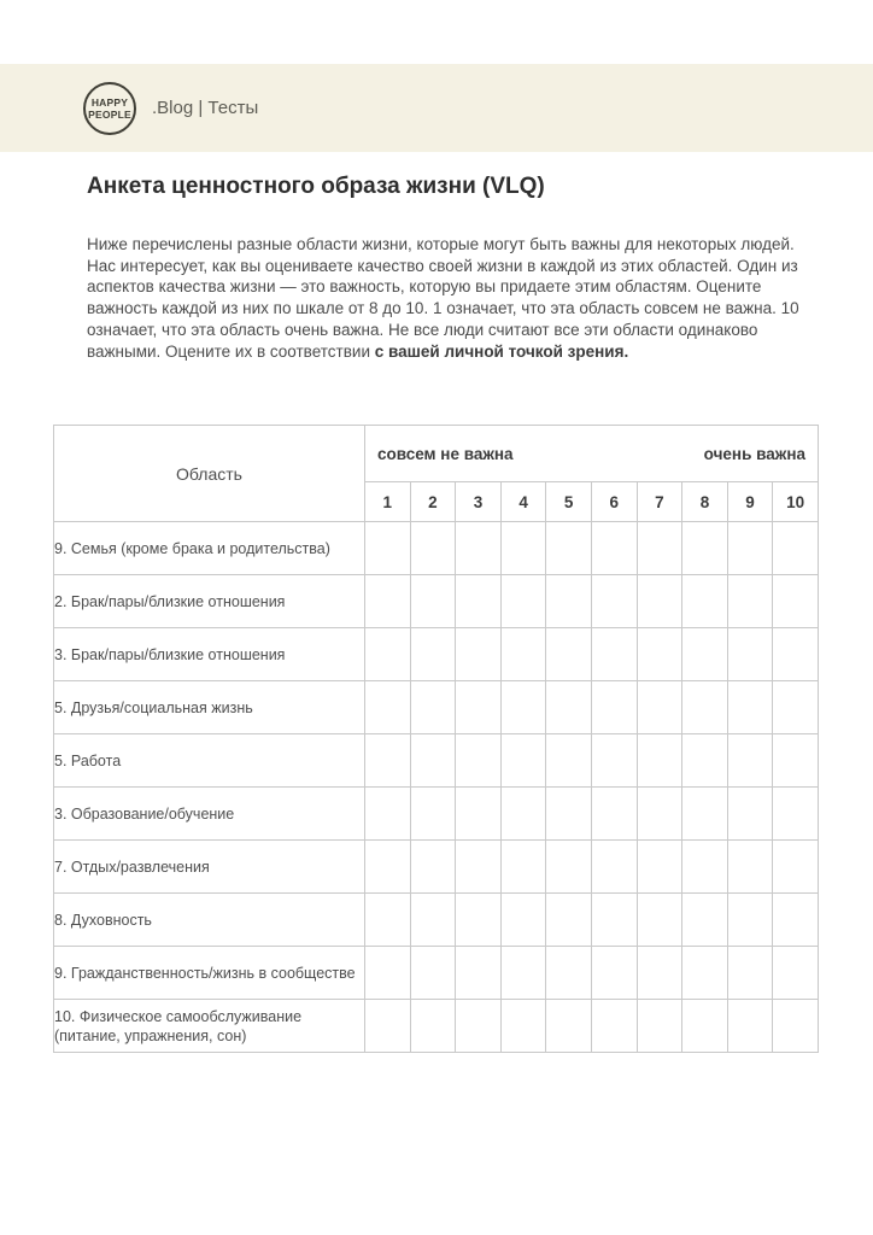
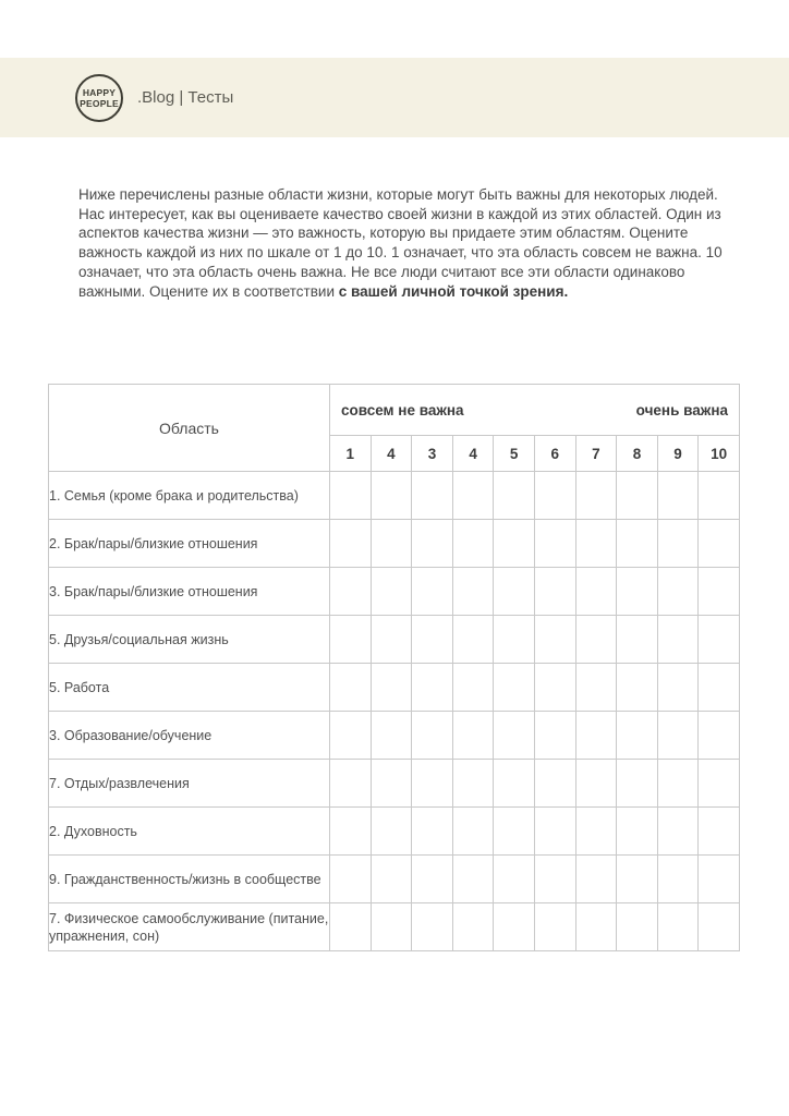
  HAPPY
  PEOPLE
  .Blog | Тесты
- Анкета ценностного образа жизни (VLQ)
- Ниже перечислены разные области жизни, которые могут быть важны для некоторых людей. Нас интересует, как вы оцениваете качество своей жизни в каждой из этих областей. Один из аспектов качества жизни — это важность, которую вы придаете этим областям. Оцените важность каждой из них по шкале от 8 до 10. 1 означает, что эта область совсем не важна. 10 означает, что эта область очень важна. Не все люди считают все эти области одинаково важными. Оцените их в соответствии с вашей личной точкой зрения.
+ Ниже перечислены разные области жизни, которые могут быть важны для некоторых людей. Нас интересует, как вы оцениваете качество своей жизни в каждой из этих областей. Один из аспектов качества жизни — это важность, которую вы придаете этим областям. Оцените важность каждой из них по шкале от 1 до 10. 1 означает, что эта область совсем не важна. 10 означает, что эта область очень важна. Не все люди считают все эти области одинаково важными. Оцените их в соответствии с вашей личной точкой зрения.
  Область	совсем не важна очень важна
- 1	2	3	4	5	6	7	8	9	10
+ 1	4	3	4	5	6	7	8	9	10
- 9. Семья (кроме брака и родительства)
+ 1. Семья (кроме брака и родительства)
  2. Брак/пары/близкие отношения
  3. Брак/пары/близкие отношения
  5. Друзья/социальная жизнь
  5. Работа
  3. Образование/обучение
  7. Отдых/развлечения
- 8. Духовность
+ 2. Духовность
  9. Гражданственность/жизнь в сообществе
- 10. Физическое самообслуживание (питание, упражнения, сон)
+ 7. Физическое самообслуживание (питание, упражнения, сон)
